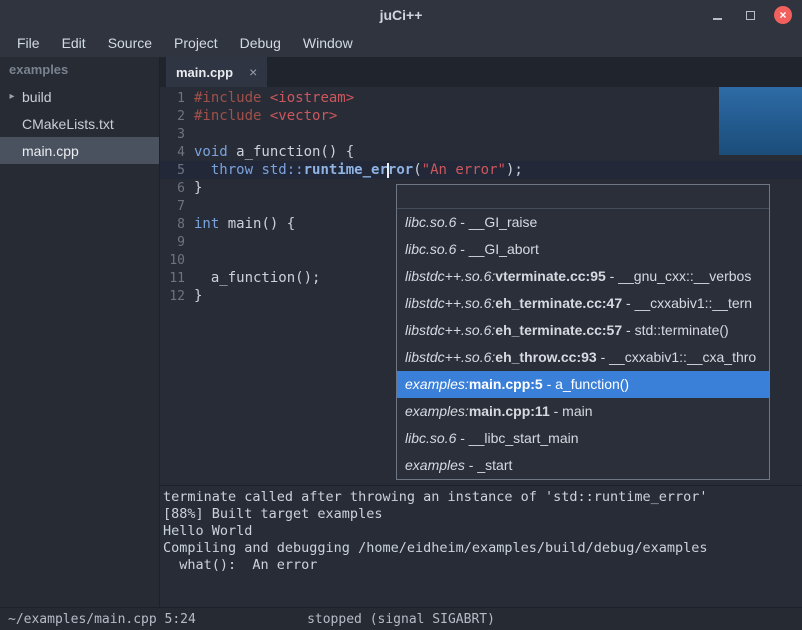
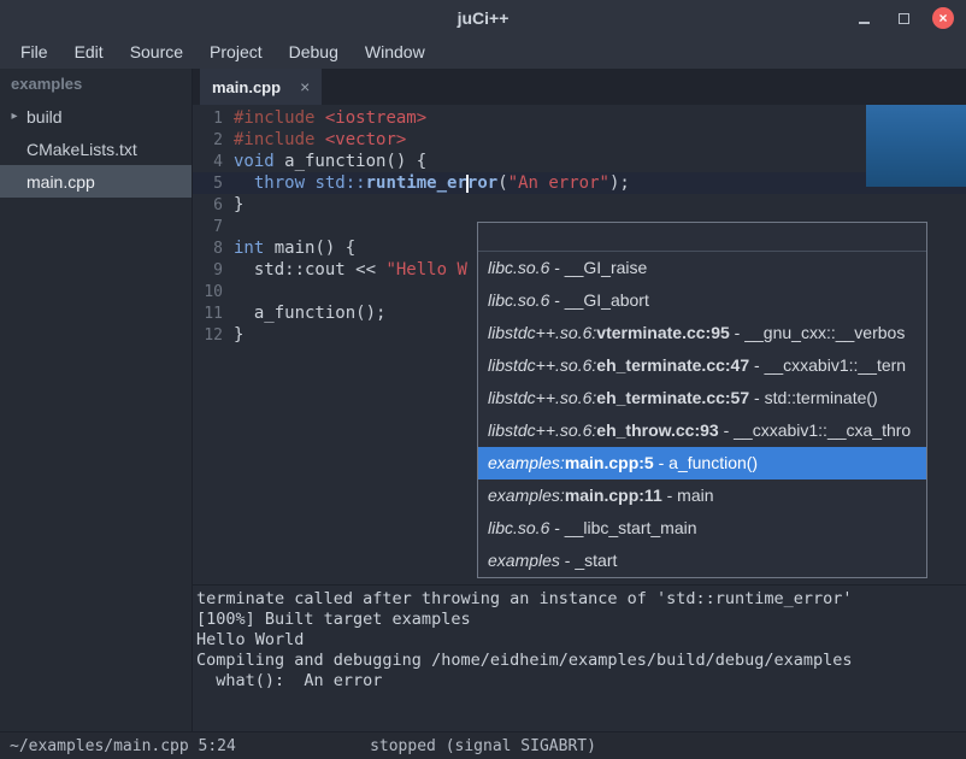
  juCi++
  ×
  File
  Edit
  Source
  Project
  Debug
  Window
  examples
  ▸
  build
  CMakeLists.txt
  main.cpp
  main.cpp
  ×
  1
  #include <iostream>
  2
  #include <vector>
- 3
  4
  void a_function() {
  5
  throw std::runtime_error("An error");
  6
  }
  7
  8
  int main() {
  9
+ std::cout << "Hello W
  10
  11
  a_function();
  12
  }
  terminate called after throwing an instance of 'std::runtime_error'
- [88%] Built target examples
+ [100%] Built target examples
  Hello World
  Compiling and debugging /home/eidheim/examples/build/debug/examples
  what(): An error
  stopped (signal SIGABRT)
  ~/examples/main.cpp 5:24
  libc.so.6 - __GI_raise
  libc.so.6 - __GI_abort
  libstdc++.so.6:vterminate.cc:95 - __gnu_cxx::__verbos
  libstdc++.so.6:eh_terminate.cc:47 - __cxxabiv1::__tern
  libstdc++.so.6:eh_terminate.cc:57 - std::terminate()
  libstdc++.so.6:eh_throw.cc:93 - __cxxabiv1::__cxa_thro
  examples:main.cpp:5 - a_function()
  examples:main.cpp:11 - main
  libc.so.6 - __libc_start_main
  examples - _start
